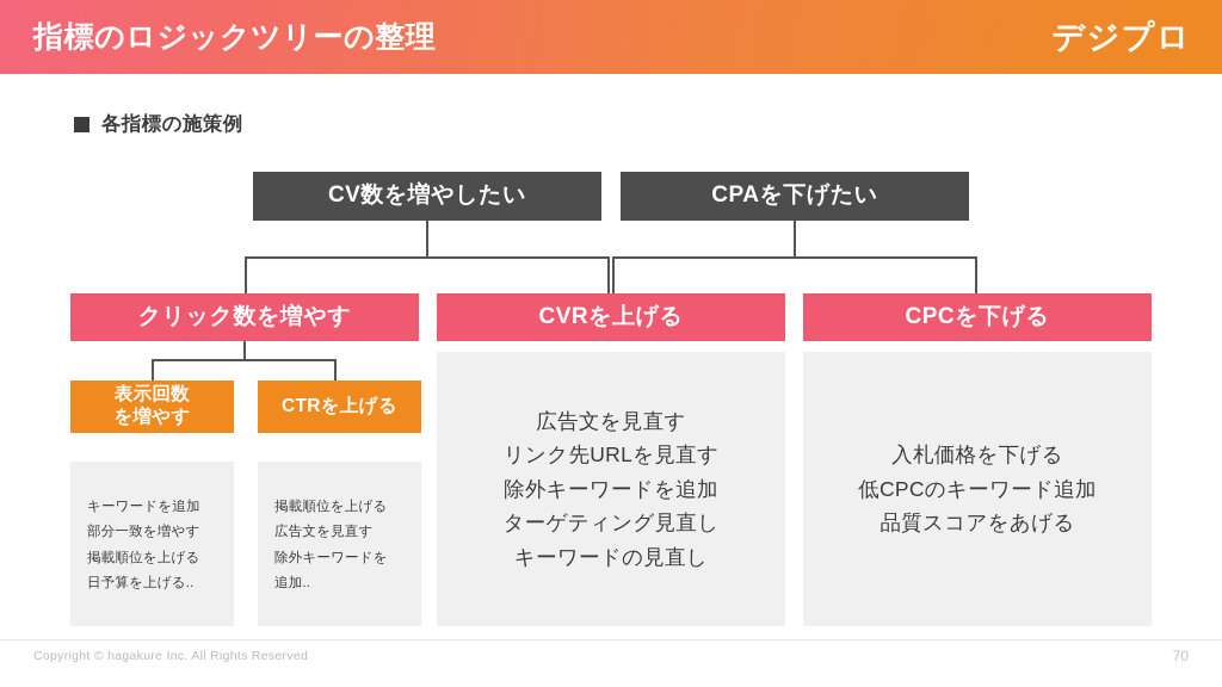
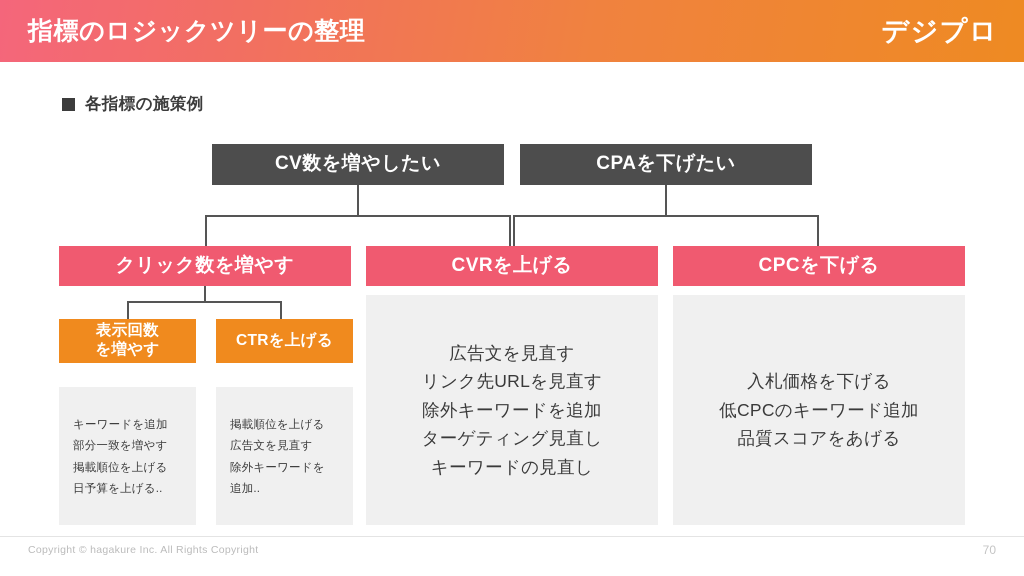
  指標のロジックツリーの整理
  デジプロ
  各指標の施策例
  CV数を増やしたい
  CPAを下げたい
  クリック数を増やす
  CVRを上げる
  CPCを下げる
  表示回数
  を増やす
  CTRを上げる
  キーワードを追加
  部分一致を増やす
  掲載順位を上げる
  日予算を上げる..
  掲載順位を上げる
  広告文を見直す
  除外キーワードを
  追加..
  広告文を見直す
  リンク先URLを見直す
  除外キーワードを追加
  ターゲティング見直し
  キーワードの見直し
  入札価格を下げる
  低CPCのキーワード追加
  品質スコアをあげる
- Copyright © hagakure Inc. All Rights Reserved
+ Copyright © hagakure Inc. All Rights Copyright
  70
